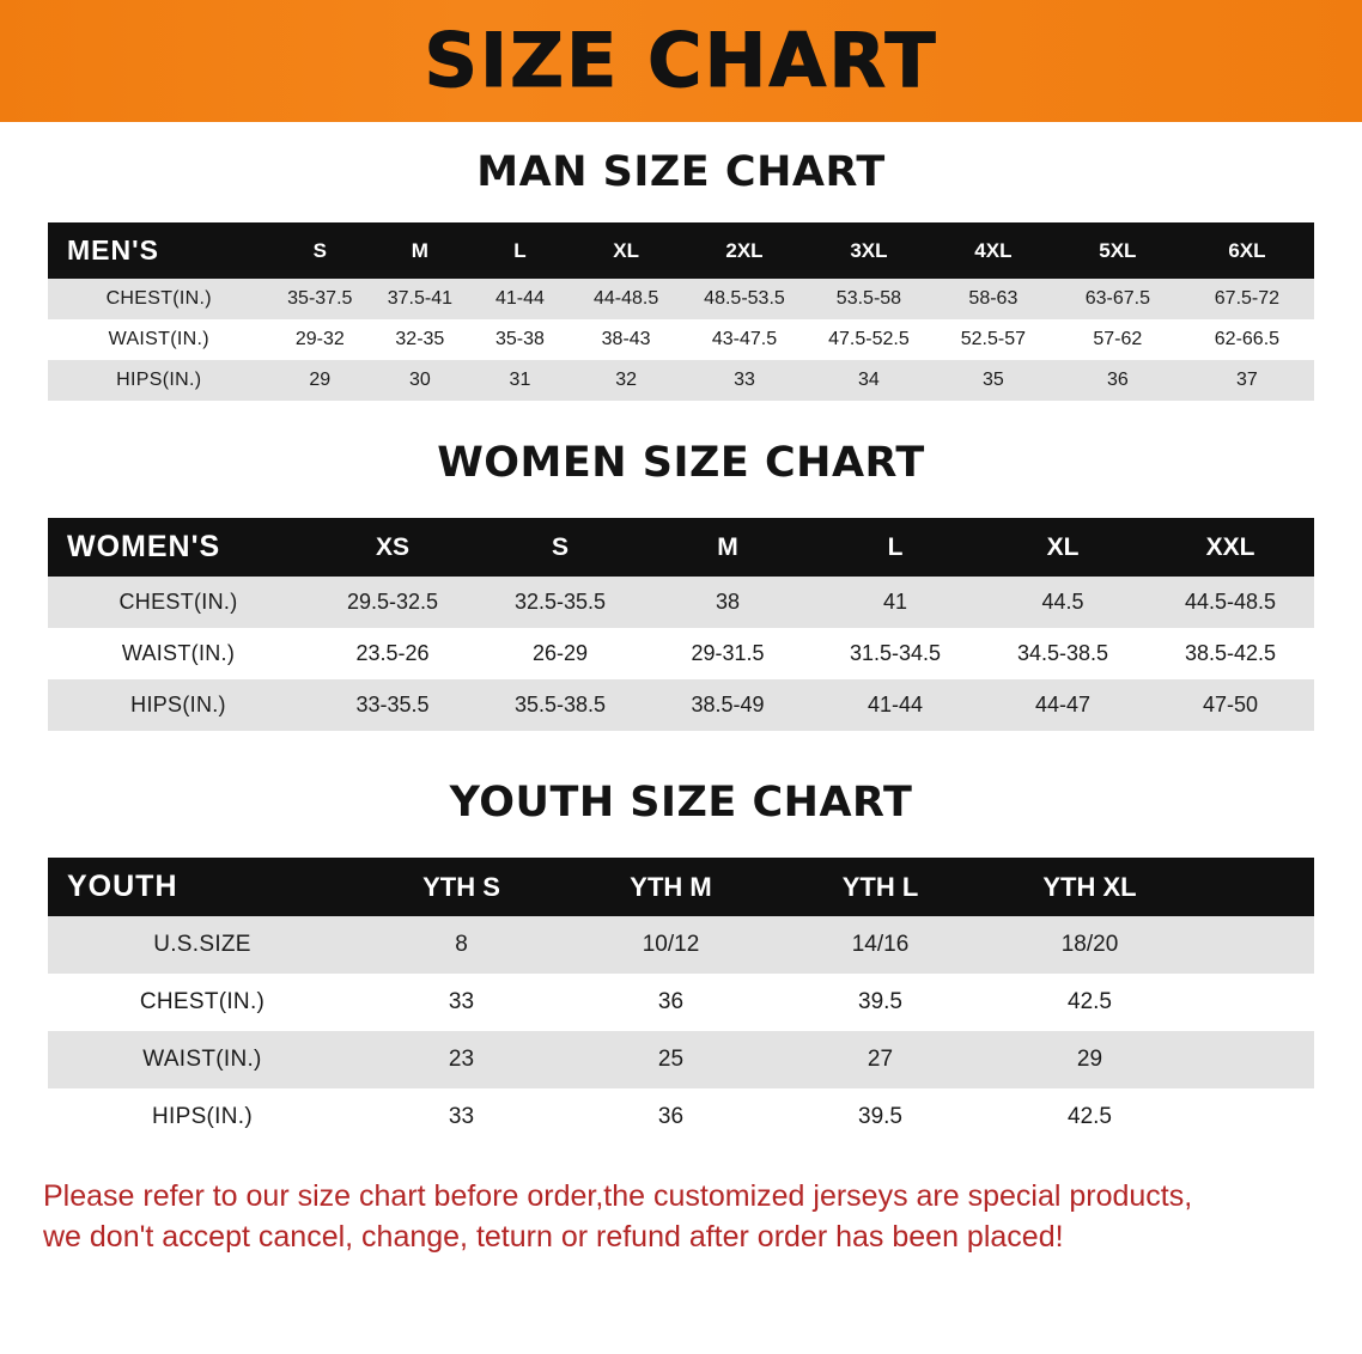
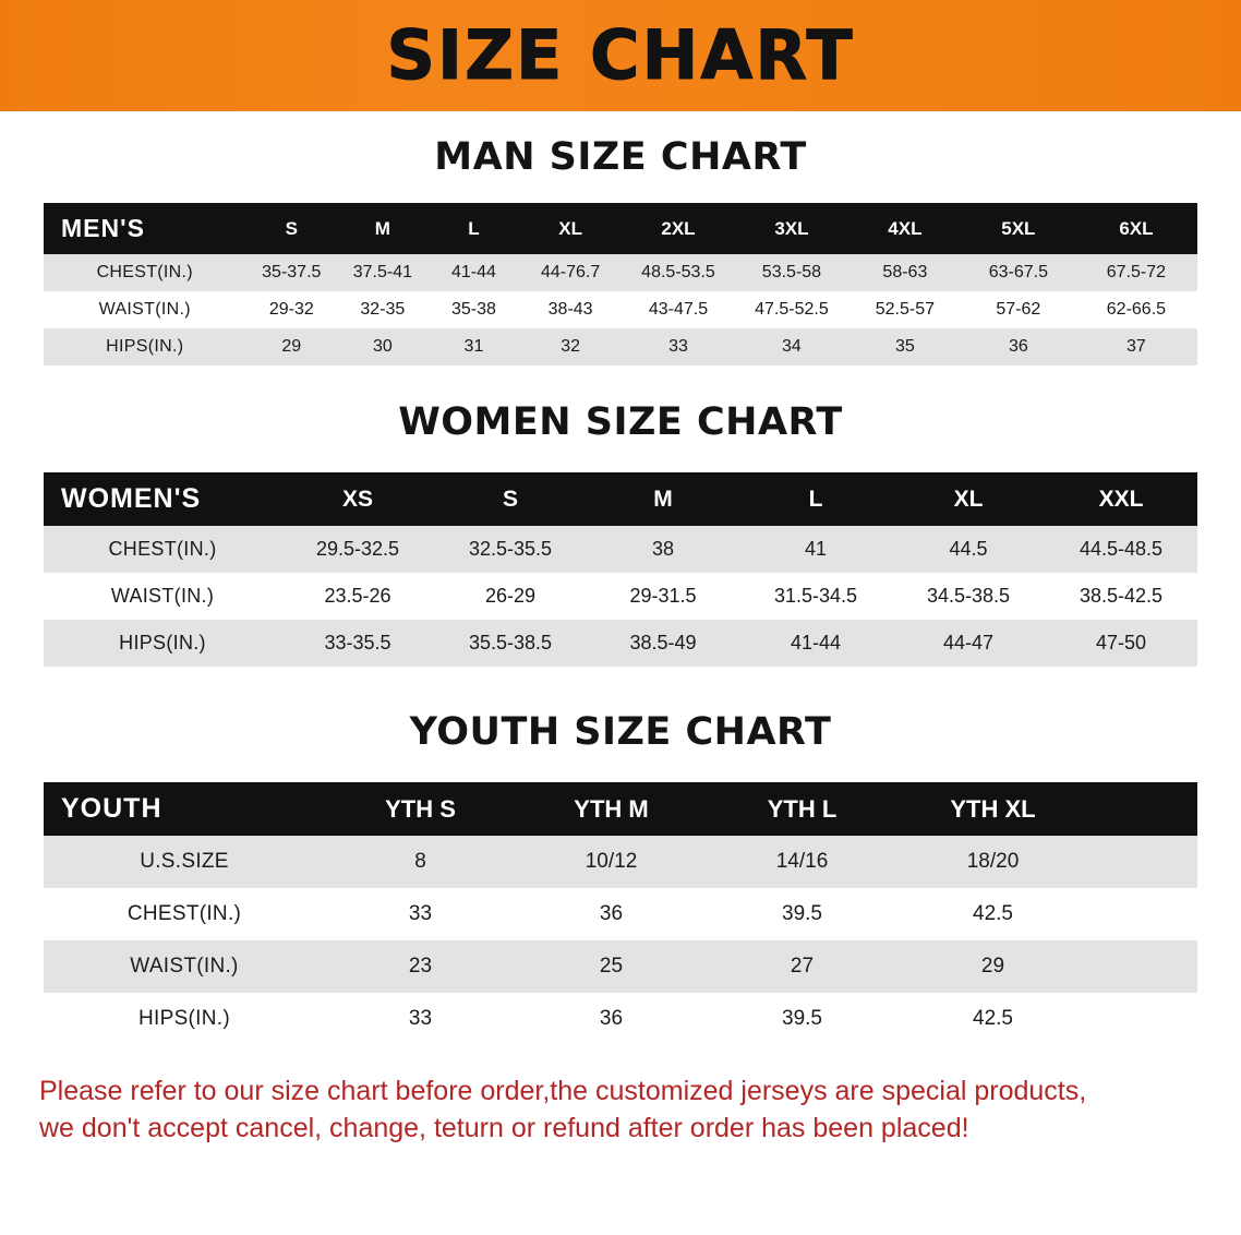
  SIZE CHART
  MAN SIZE CHART
  MEN'S	S	M	L	XL	2XL	3XL	4XL	5XL	6XL
- CHEST(IN.)	35-37.5	37.5-41	41-44	44-48.5	48.5-53.5	53.5-58	58-63	63-67.5	67.5-72
+ CHEST(IN.)	35-37.5	37.5-41	41-44	44-76.7	48.5-53.5	53.5-58	58-63	63-67.5	67.5-72
  WAIST(IN.)	29-32	32-35	35-38	38-43	43-47.5	47.5-52.5	52.5-57	57-62	62-66.5
  HIPS(IN.)	29	30	31	32	33	34	35	36	37
  WOMEN SIZE CHART
  WOMEN'S	XS	S	M	L	XL	XXL
  CHEST(IN.)	29.5-32.5	32.5-35.5	38	41	44.5	44.5-48.5
  WAIST(IN.)	23.5-26	26-29	29-31.5	31.5-34.5	34.5-38.5	38.5-42.5
  HIPS(IN.)	33-35.5	35.5-38.5	38.5-49	41-44	44-47	47-50
  YOUTH SIZE CHART
  YOUTH	YTH S	YTH M	YTH L	YTH XL
  U.S.SIZE	8	10/12	14/16	18/20
  CHEST(IN.)	33	36	39.5	42.5
  WAIST(IN.)	23	25	27	29
  HIPS(IN.)	33	36	39.5	42.5
  Please refer to our size chart before order,the customized jerseys are special products,
  we don't accept cancel, change, teturn or refund after order has been placed!
